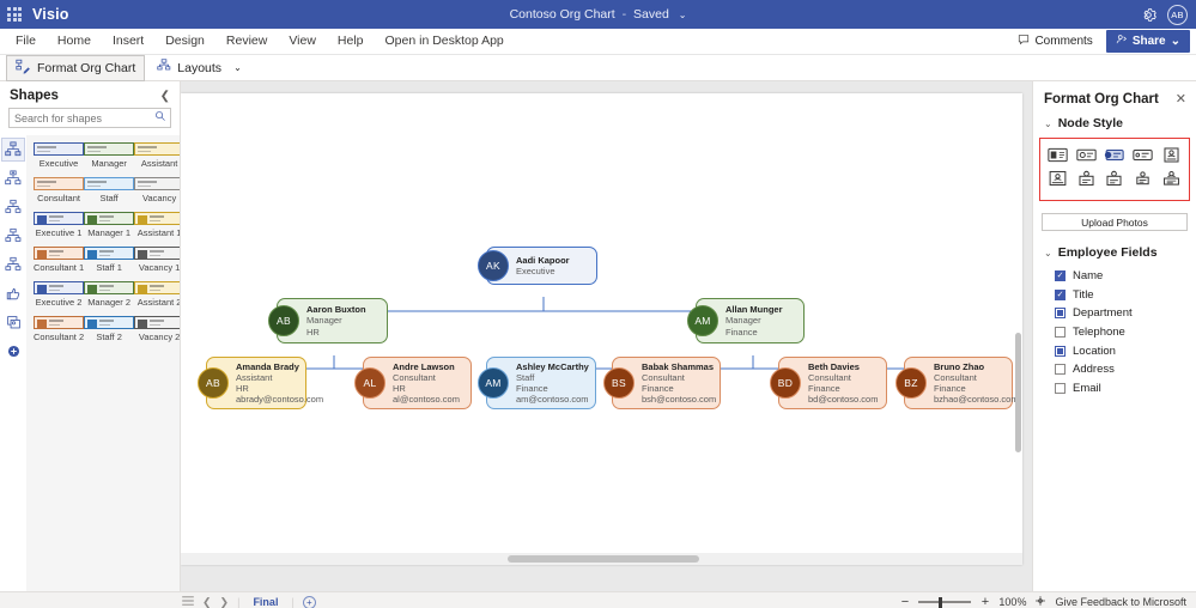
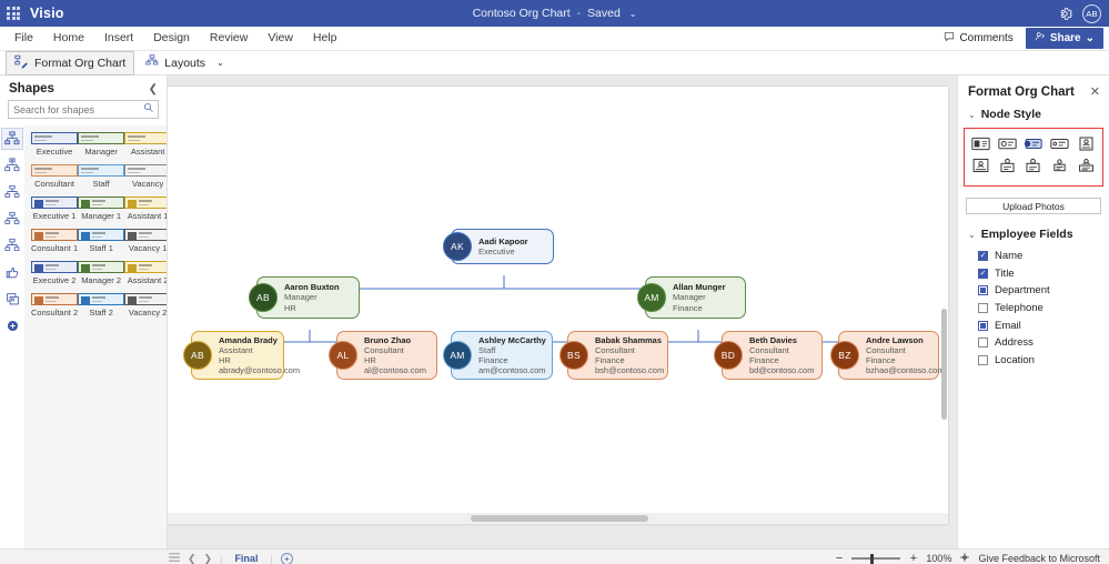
  Visio
  Contoso Org Chart - Saved ⌄
  AB
  File
  Home
  Insert
  Design
  Review
  View
  Help
- Open in Desktop App
  Comments
  Share
  ⌄
  Format Org Chart
  Layouts
  ⌄
  Shapes
  ❮
  Search for shapes
  Executive
  Manager
  Assistant
  Consultant
  Staff
  Vacancy
  Executive 1
  Manager 1
  Assistant 1
  Consultant 1
  Staff 1
  Vacancy 1
  Executive 2
  Manager 2
  Assistant 2
  Consultant 2
  Staff 2
  Vacancy 2
  AK
  Aadi Kapoor
  Executive
  AB
  Aaron Buxton
  Manager
  HR
  AM
  Allan Munger
  Manager
  Finance
  AB
  Amanda Brady
  Assistant
  HR
  abrady@contoso.com
  AL
- Andre Lawson
+ Bruno Zhao
  Consultant
  HR
  al@contoso.com
  AM
  Ashley McCarthy
  Staff
  Finance
  am@contoso.com
  BS
  Babak Shammas
  Consultant
  Finance
  bsh@contoso.com
  BD
  Beth Davies
  Consultant
  Finance
  bd@contoso.com
  BZ
- Bruno Zhao
+ Andre Lawson
  Consultant
  Finance
  bzhao@contoso.co
  Format Org Chart
  ✕
  ⌄
  Node Style
  Upload Photos
  ⌄
  Employee Fields
  Name
  Title
  Department
  Telephone
- Location
+ Email
  Address
- Email
+ Location
  ❮
  ❯
  Final
  |
  +
  −
  +
  100%
  Give Feedback to Microsoft
